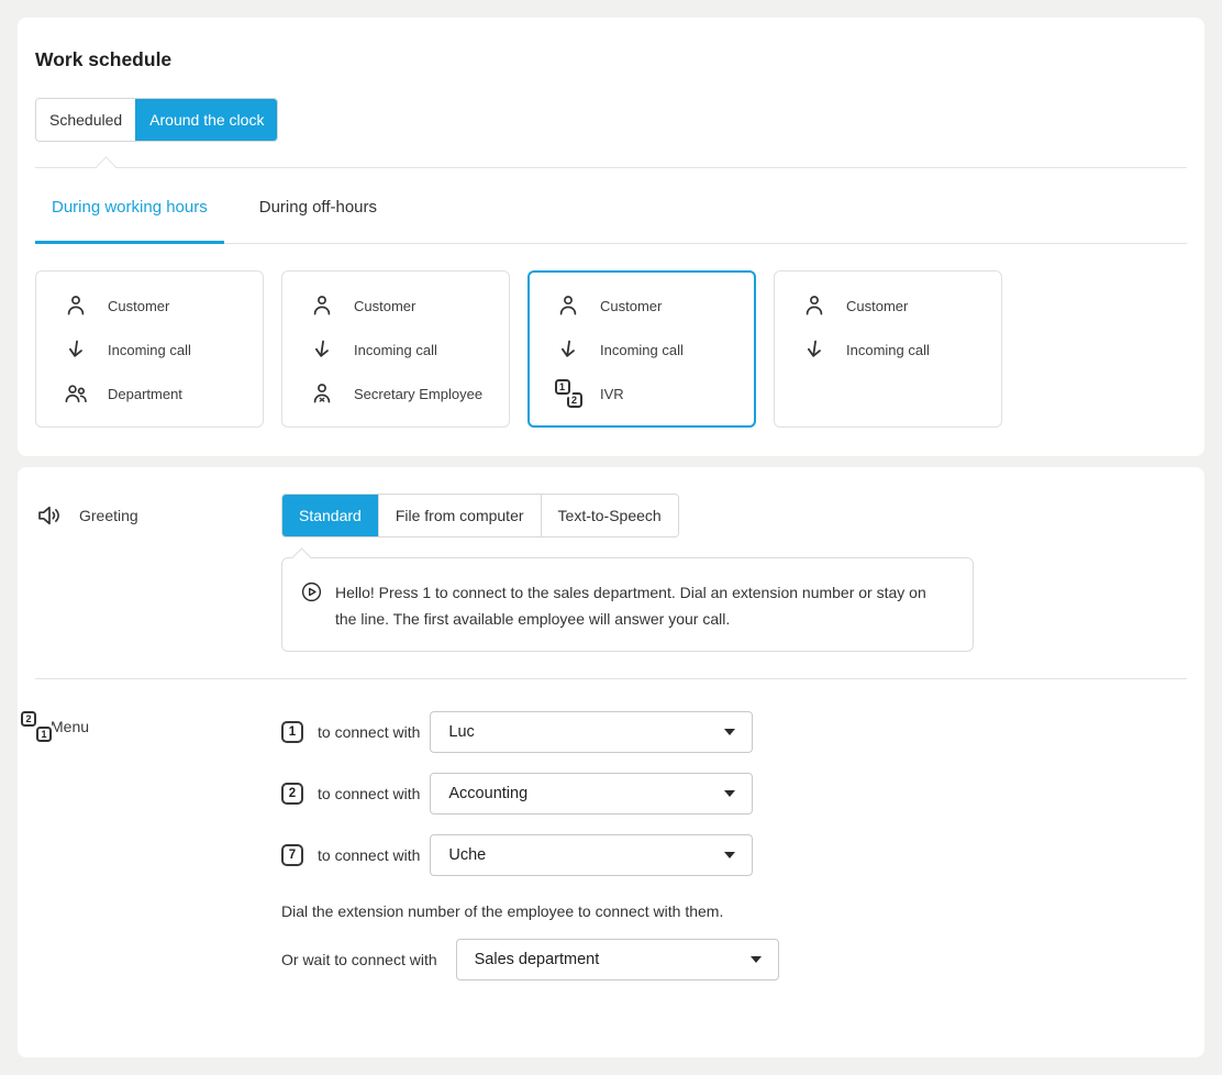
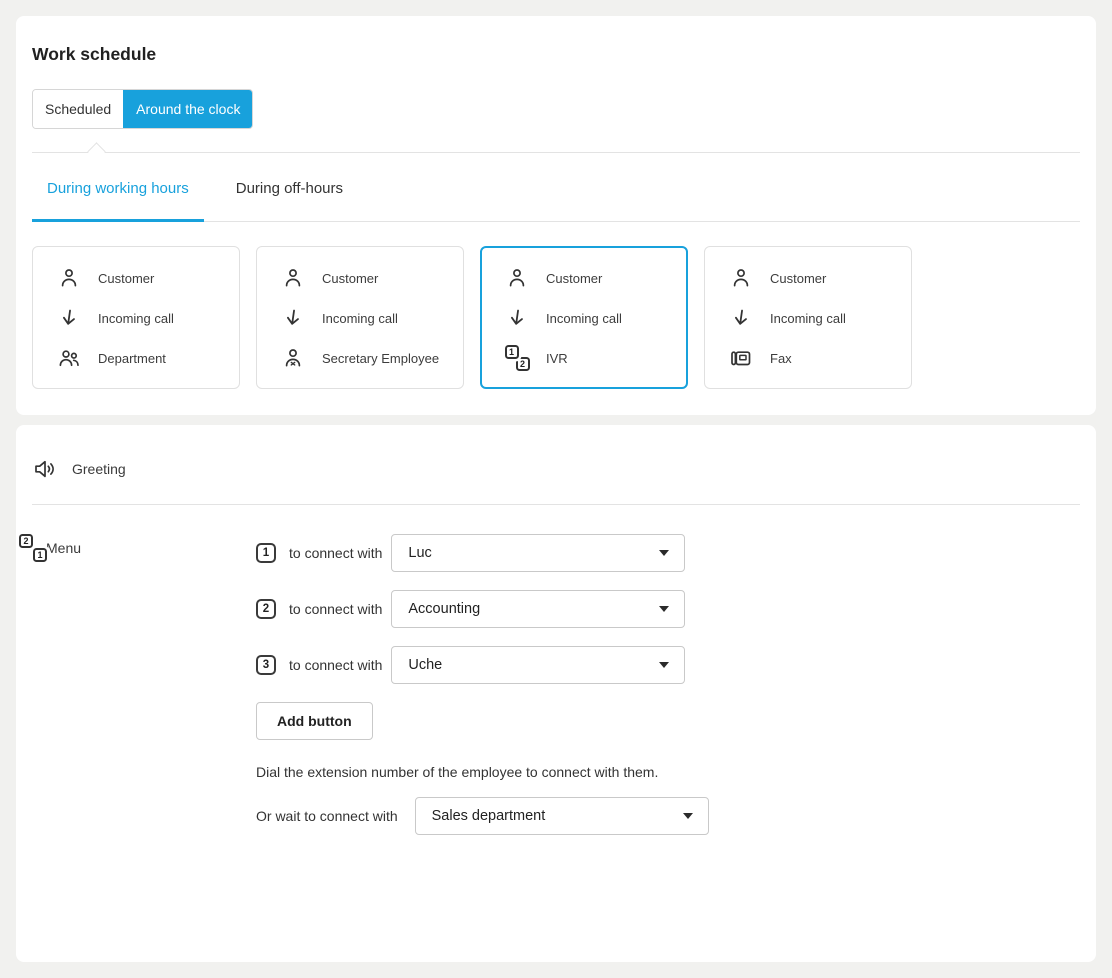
  Work schedule
  Scheduled
  Around the clock
  During working hours
  During off-hours
  Customer
  Incoming call
  Department
  Customer
  Incoming call
  Secretary Employee
  Customer
  Incoming call
  2
  1
  IVR
  Customer
  Incoming call
+ Fax
  Greeting
- Standard
- File from computer
- Text-to-Speech
- Hello! Press 1 to connect to the sales department. Dial an extension number or stay on the line. The first available employee will answer your call.
  2
  1
  Menu
  1
  to connect with
  Luc
  2
  to connect with
  Accounting
- 7
+ 3
  to connect with
  Uche
+ Add button
  Dial the extension number of the employee to connect with them.
  Or wait to connect with
  Sales department
